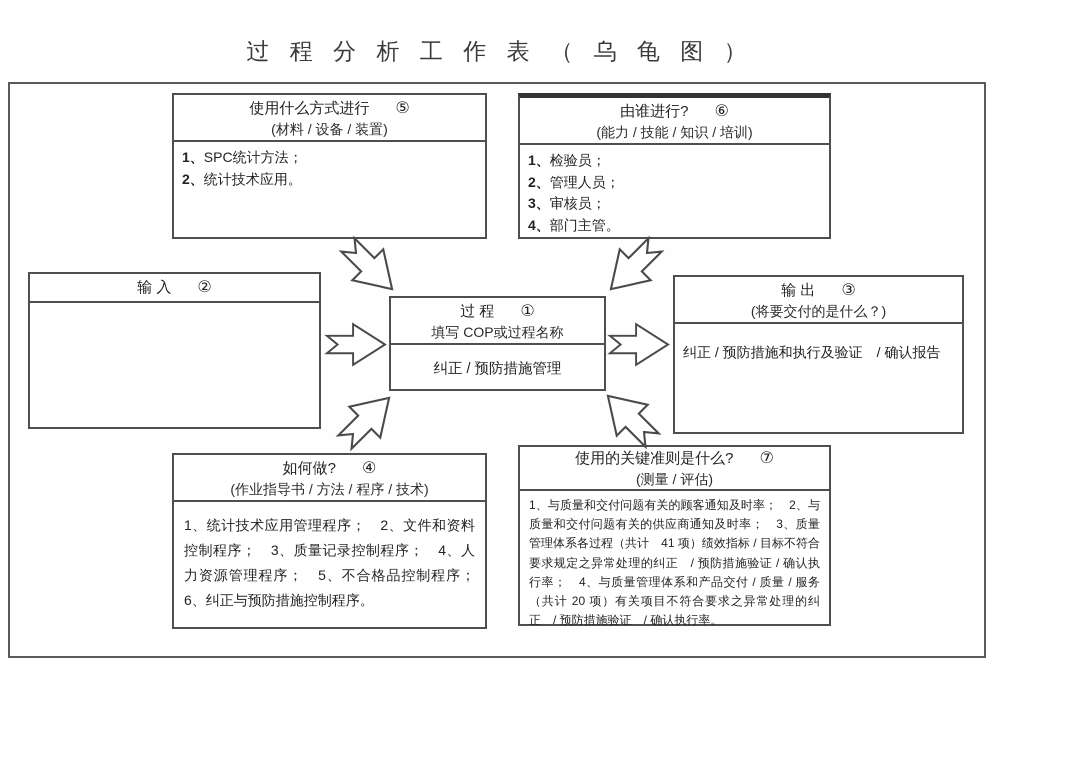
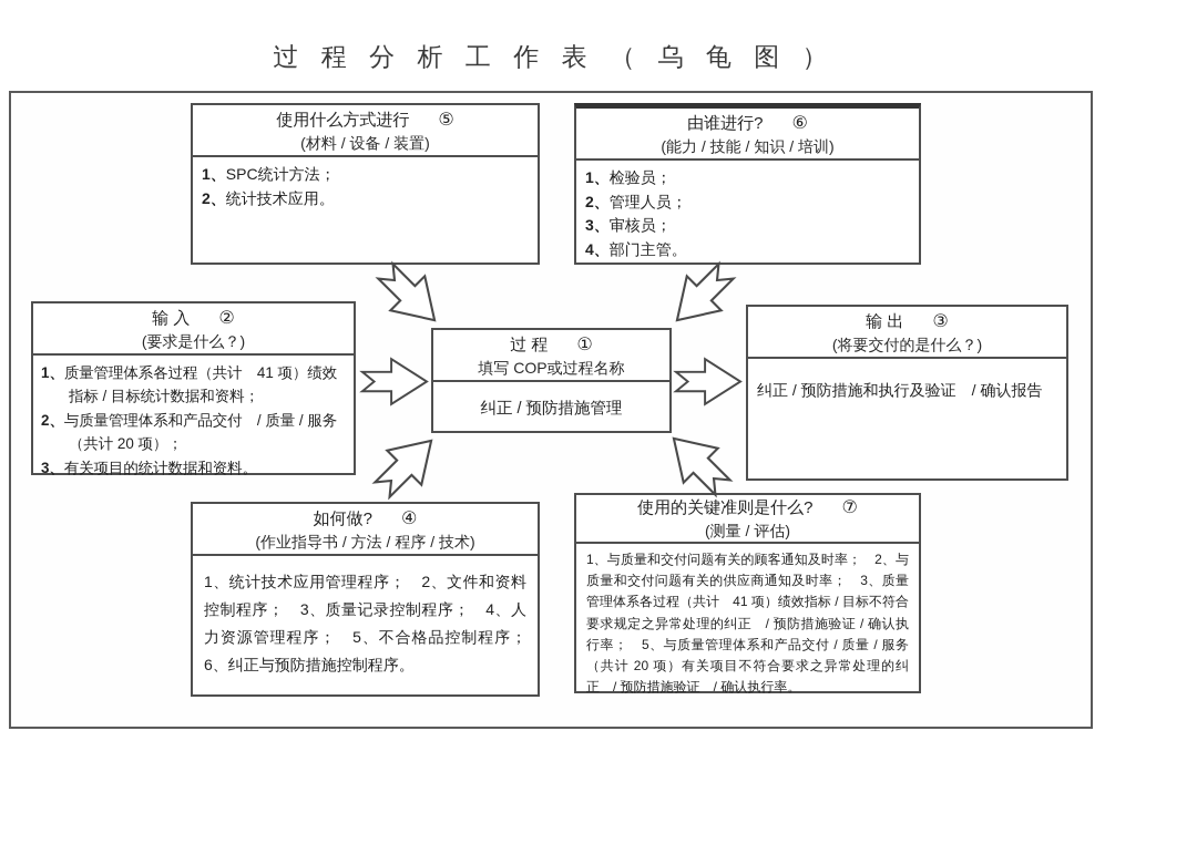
  过 程 分 析 工 作 表 （ 乌 龟 图 ）
  使用什么方式进行 ⑤
  (材料 / 设备 / 装置)
  1、SPC统计方法；
  2、统计技术应用。
  由谁进行? ⑥
  (能力 / 技能 / 知识 / 培训)
  1、检验员；
  2、管理人员；
  3、审核员；
  4、部门主管。
  输 入 ②
+ (要求是什么？)
+ 1、质量管理体系各过程（共计 41 项）绩效指标 / 目标统计数据和资料；
+ 2、与质量管理体系和产品交付 / 质量 / 服务（共计 20 项）；
+ 3、有关项目的统计数据和资料。
  过 程 ①
  填写 COP或过程名称
  纠正 / 预防措施管理
  输 出 ③
  (将要交付的是什么？)
  纠正 / 预防措施和执行及验证 / 确认报告
  如何做? ④
  (作业指导书 / 方法 / 程序 / 技术)
  1、统计技术应用管理程序； 2、文件和资料控制程序； 3、质量记录控制程序； 4、人力资源管理程序； 5、不合格品控制程序； 6、纠正与预防措施控制程序。
  使用的关键准则是什么? ⑦
  (测量 / 评估)
- 1、与质量和交付问题有关的顾客通知及时率； 2、与质量和交付问题有关的供应商通知及时率； 3、质量管理体系各过程（共计 41 项）绩效指标 / 目标不符合要求规定之异常处理的纠正 / 预防措施验证 / 确认执行率； 4、与质量管理体系和产品交付 / 质量 / 服务（共计 20 项）有关项目不符合要求之异常处理的纠正 / 预防措施验证 / 确认执行率。
+ 1、与质量和交付问题有关的顾客通知及时率； 2、与质量和交付问题有关的供应商通知及时率； 3、质量管理体系各过程（共计 41 项）绩效指标 / 目标不符合要求规定之异常处理的纠正 / 预防措施验证 / 确认执行率； 5、与质量管理体系和产品交付 / 质量 / 服务（共计 20 项）有关项目不符合要求之异常处理的纠正 / 预防措施验证 / 确认执行率。
